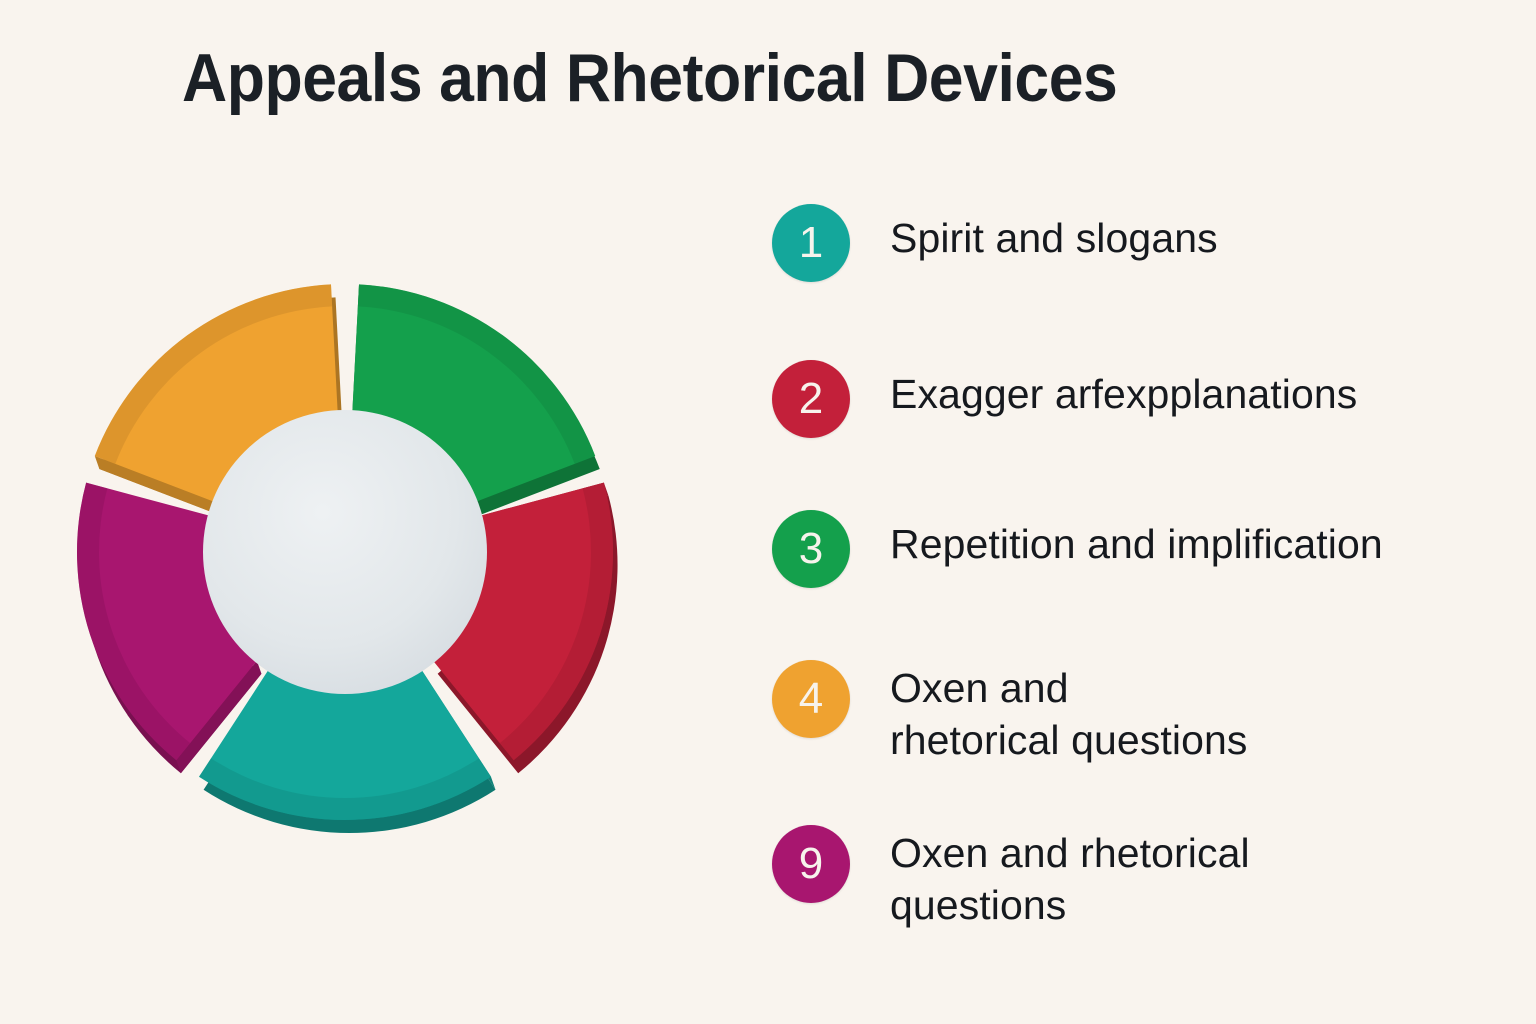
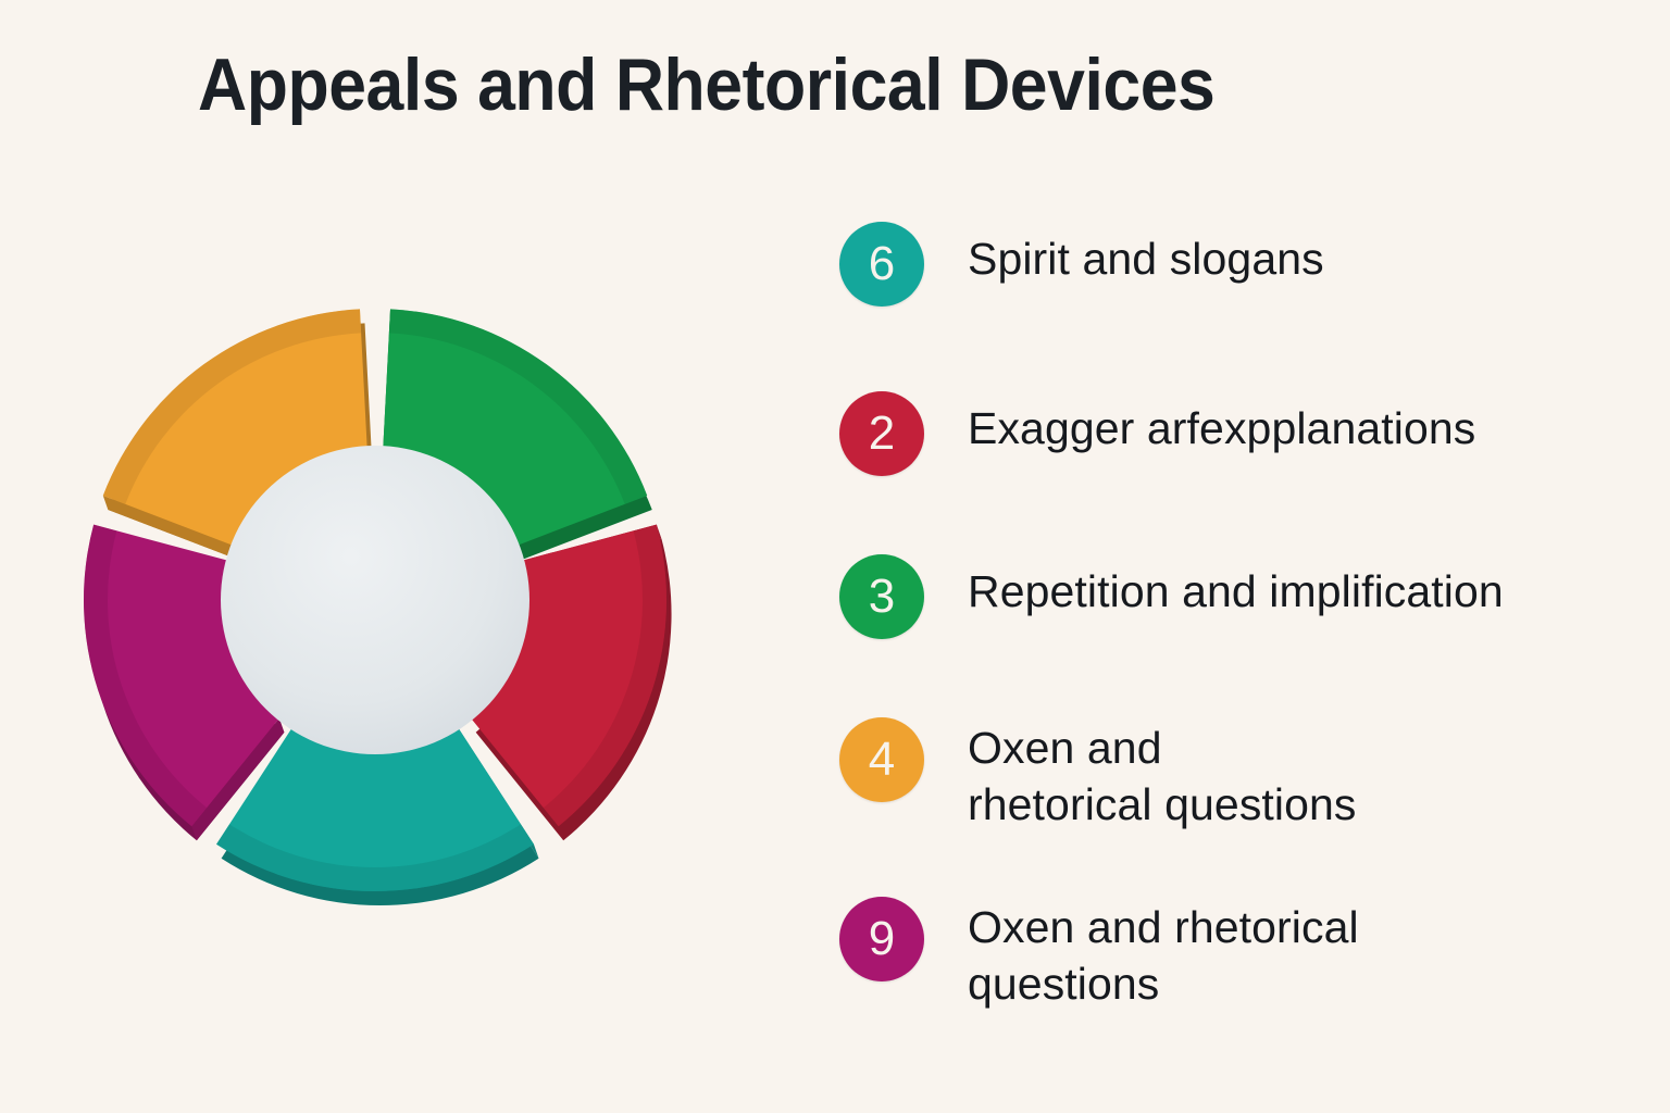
  Appeals and Rhetorical Devices
- 1
+ 6
  Spirit and slogans
  2
  Exagger arfexpplanations
  3
  Repetition and implification
  4
  Oxen and
  rhetorical questions
  9
  Oxen and rhetorical
  questions
